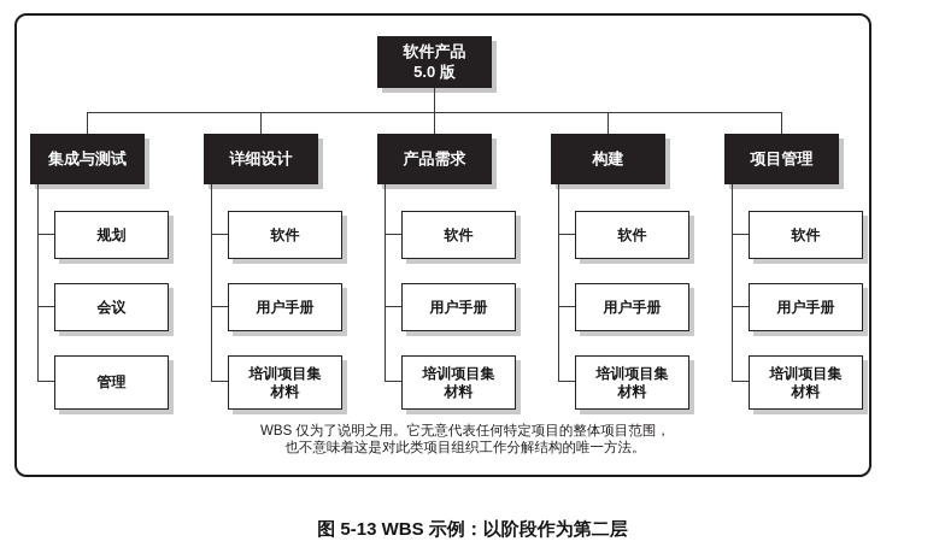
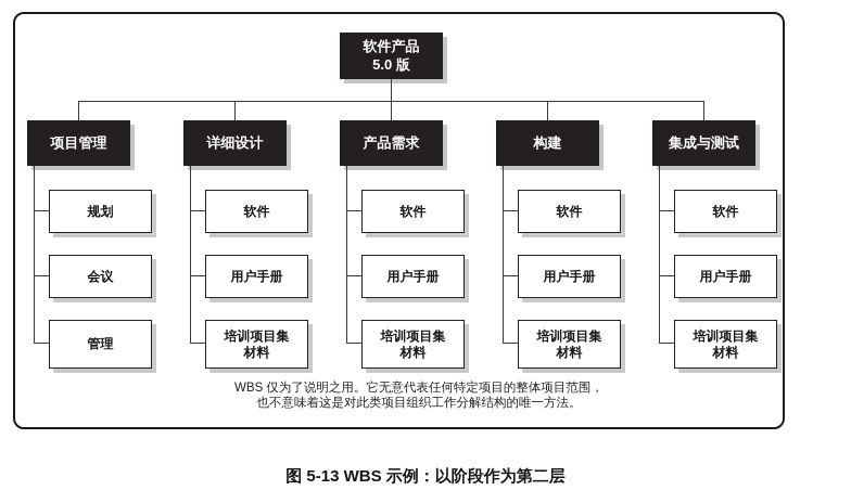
  软件产品
  5.0 版
- 集成与测试
+ 项目管理
  规划
  会议
  管理
  详细设计
  软件
  用户手册
  培训项目集
  材料
  产品需求
  软件
  用户手册
  培训项目集
  材料
  构建
  软件
  用户手册
  培训项目集
  材料
- 项目管理
+ 集成与测试
  软件
  用户手册
  培训项目集
  材料
  WBS 仅为了说明之用。它无意代表任何特定项目的整体项目范围，
  也不意味着这是对此类项目组织工作分解结构的唯一方法。
  图 5-13 WBS 示例：以阶段作为第二层
